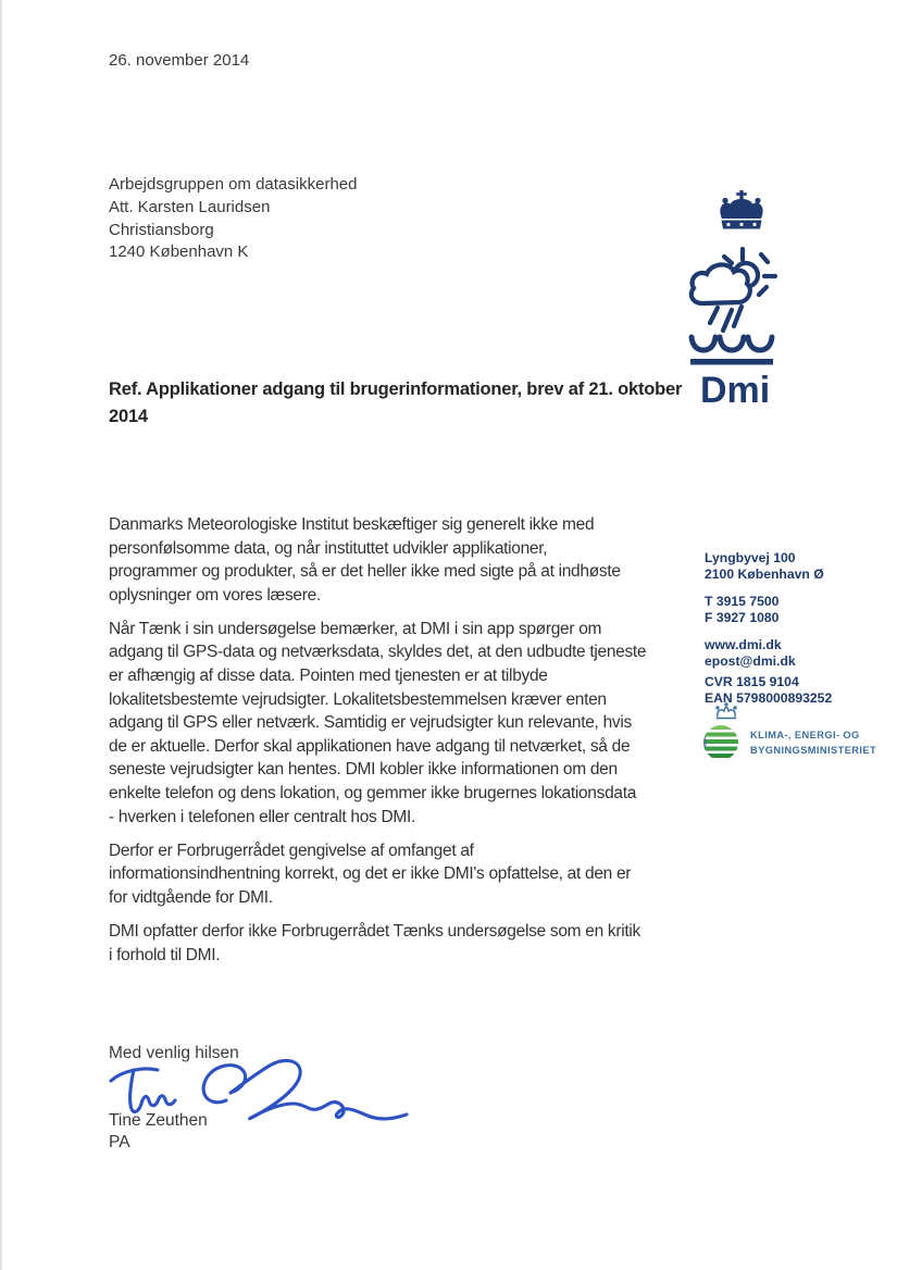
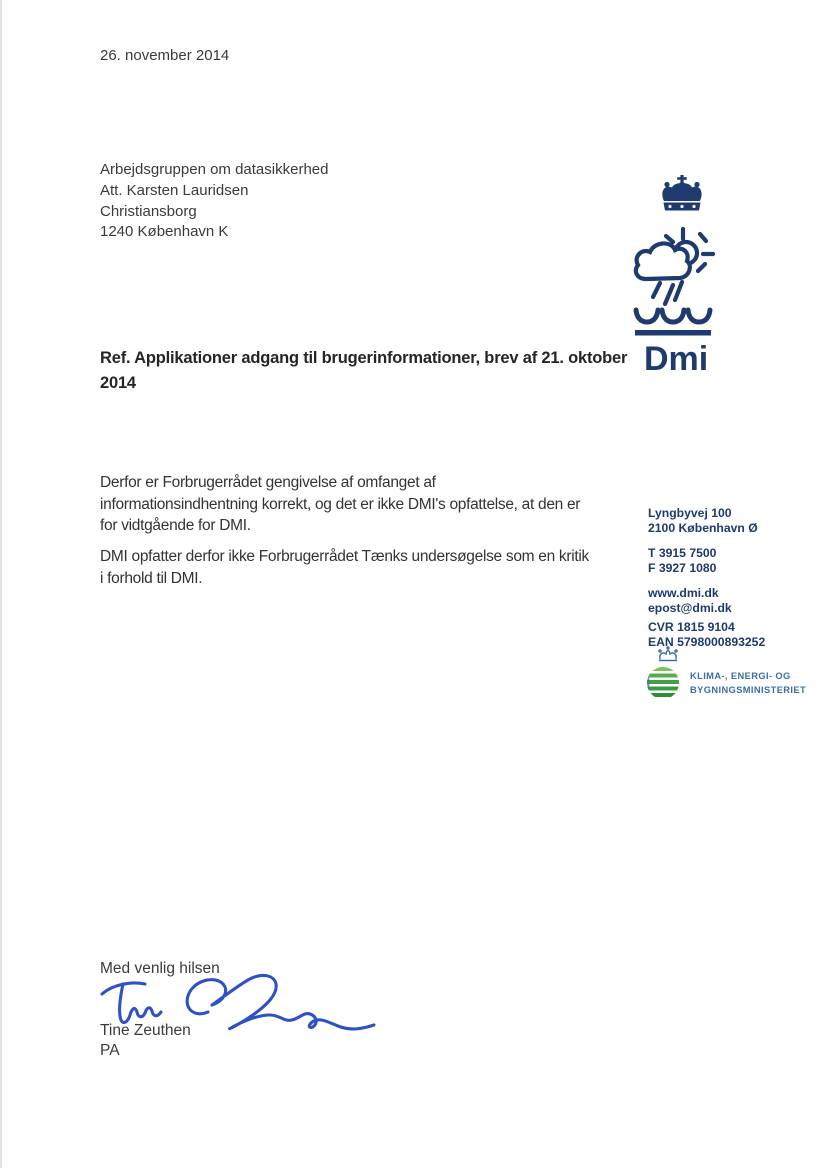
  26. november 2014
  Arbejdsgruppen om datasikkerhed
  Att. Karsten Lauridsen
  Christiansborg
  1240 København K
  Dmi
  Ref. Applikationer adgang til brugerinformationer, brev af 21. oktober
  2014
- Danmarks Meteorologiske Institut beskæftiger sig generelt ikke med
- personfølsomme data, og når instituttet udvikler applikationer,
- programmer og produkter, så er det heller ikke med sigte på at indhøste
- oplysninger om vores læsere.
- Når Tænk i sin undersøgelse bemærker, at DMI i sin app spørger om
- adgang til GPS-data og netværksdata, skyldes det, at den udbudte tjeneste
- er afhængig af disse data. Pointen med tjenesten er at tilbyde
- lokalitetsbestemte vejrudsigter. Lokalitetsbestemmelsen kræver enten
- adgang til GPS eller netværk. Samtidig er vejrudsigter kun relevante, hvis
- de er aktuelle. Derfor skal applikationen have adgang til netværket, så de
- seneste vejrudsigter kan hentes. DMI kobler ikke informationen om den
- enkelte telefon og dens lokation, og gemmer ikke brugernes lokationsdata
- - hverken i telefonen eller centralt hos DMI.
  Derfor er Forbrugerrådet gengivelse af omfanget af
  informationsindhentning korrekt, og det er ikke DMI's opfattelse, at den er
  for vidtgående for DMI.
  DMI opfatter derfor ikke Forbrugerrådet Tænks undersøgelse som en kritik
  i forhold til DMI.
  Lyngbyvej 100
  2100 København Ø
  T 3915 7500
  F 3927 1080
  www.dmi.dk
  epost@dmi.dk
  CVR 1815 9104
  EAN 5798000893252
  KLIMA-, ENERGI- OG
  BYGNINGSMINISTERIET
  Med venlig hilsen
  Tine Zeuthen
  PA
